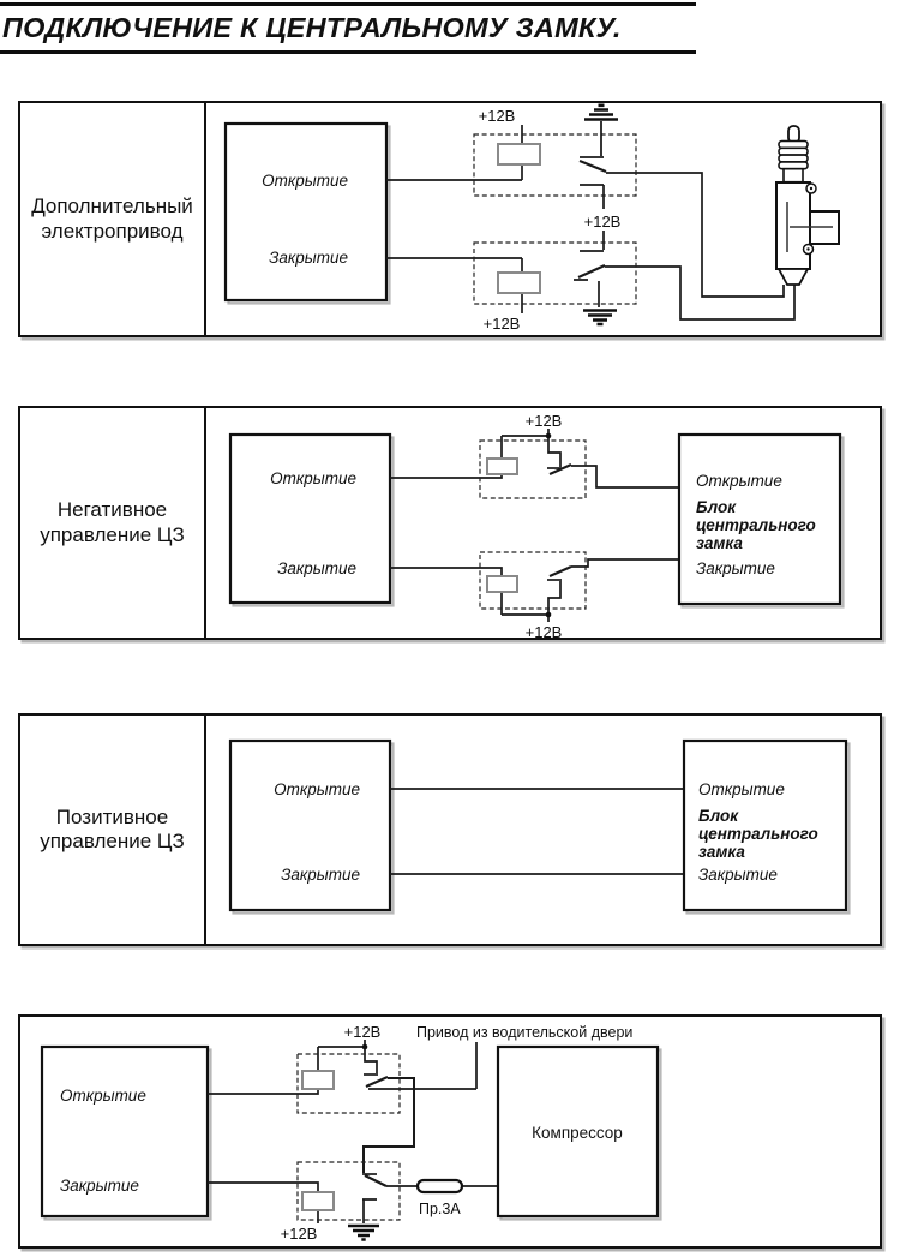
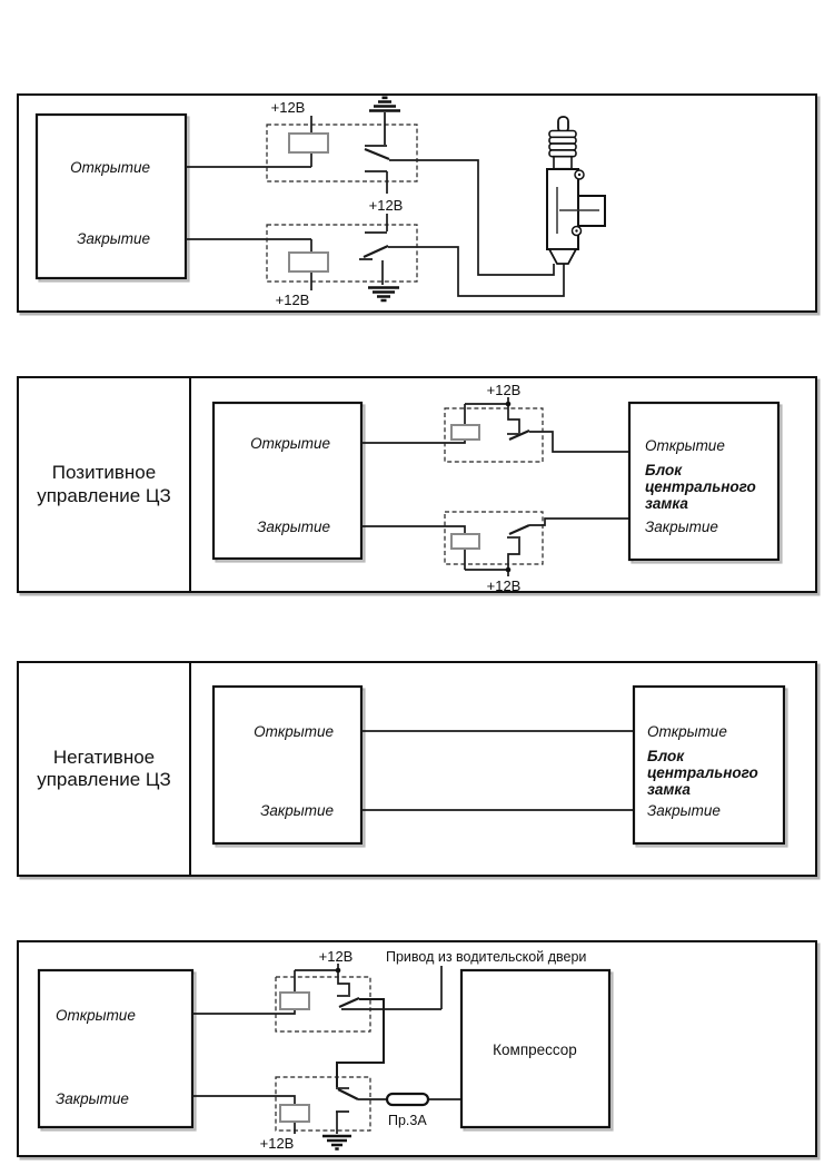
- ПОДКЛЮЧЕНИЕ К ЦЕНТРАЛЬНОМУ ЗАМКУ.
- Дополнительный
- электропривод
  Открытие
  Закрытие
  +12В
  +12В
  +12В
- Негативное
+ Позитивное
  управление ЦЗ
  Открытие
  Закрытие
  +12В
  +12В
  Открытие
  Блок
  центрального
  замка
  Закрытие
- Позитивное
+ Негативное
  управление ЦЗ
  Открытие
  Закрытие
  Открытие
  Блок
  центрального
  замка
  Закрытие
  Открытие
  Закрытие
  +12В
  Привод из водительской двери
  +12В
  Пр.3А
  Компрессор
